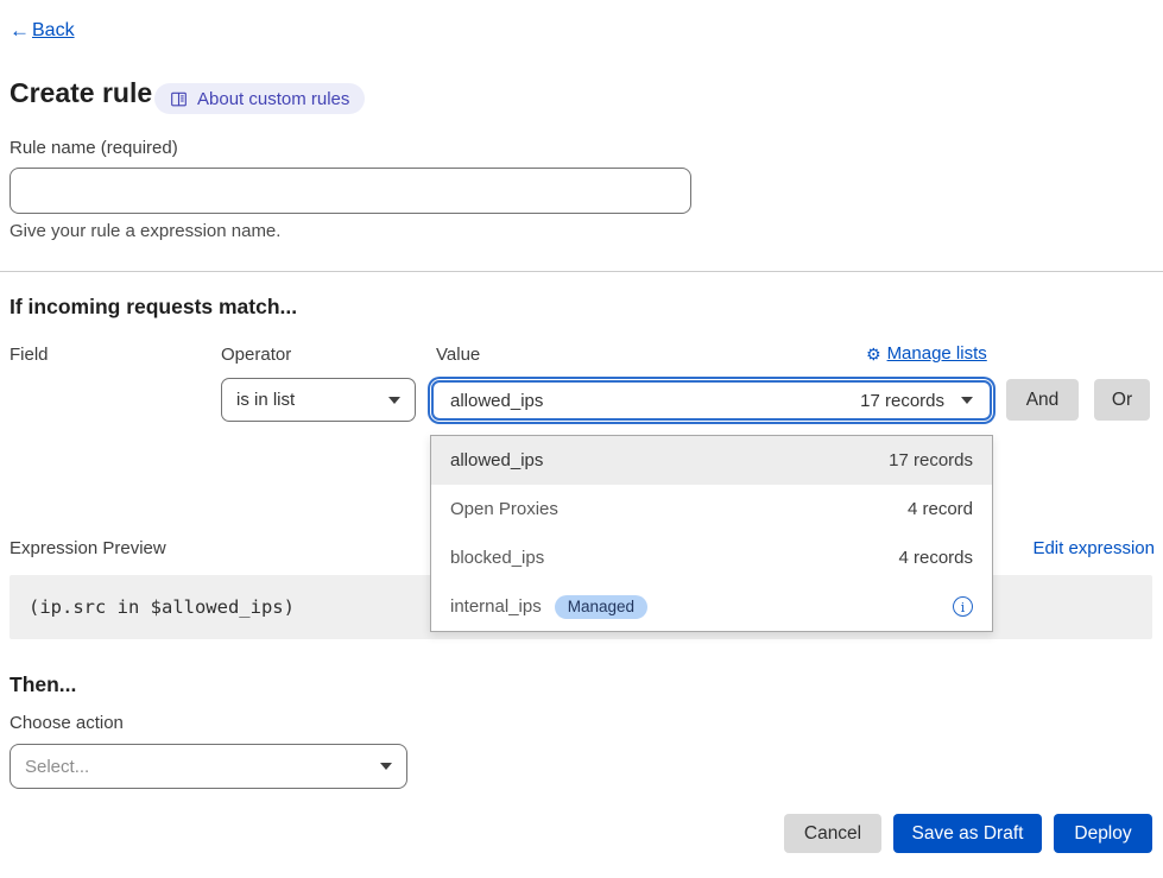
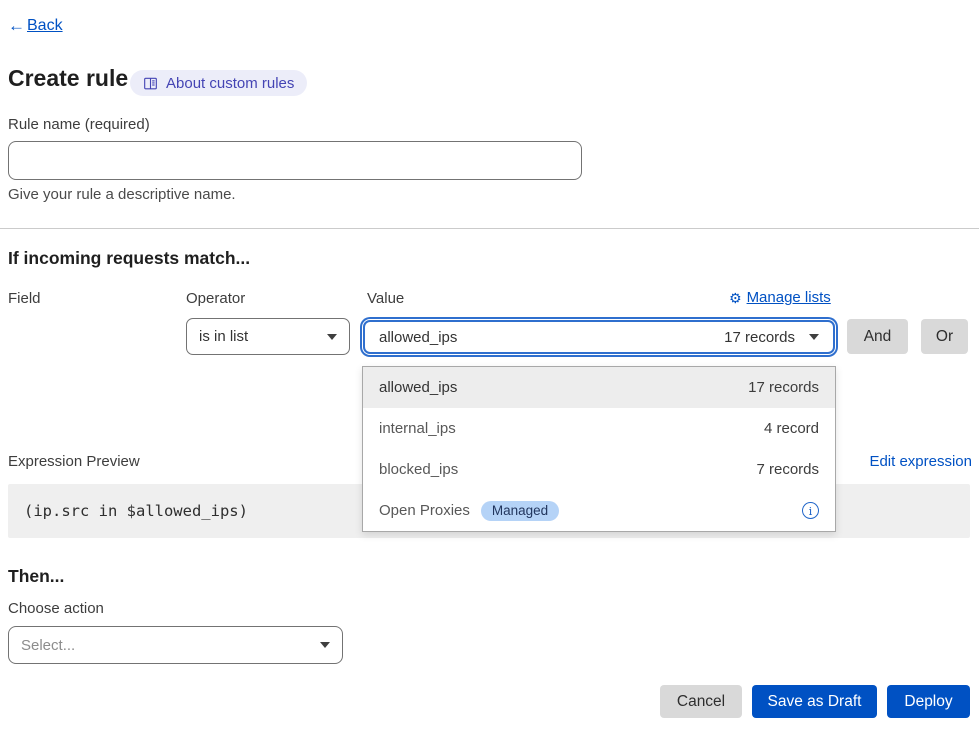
  ←
  Back
  Create rule
  About custom rules
  Rule name (required)
- Give your rule a expression name.
+ Give your rule a descriptive name.
  If incoming requests match...
  Field
  Operator
  Value
  ⚙
  Manage lists
  is in list
  allowed_ips
  17 records
  And
  Or
  allowed_ips
  17 records
- Open Proxies
+ internal_ips
  4 record
  blocked_ips
- 4 records
+ 7 records
- internal_ips
+ Open Proxies
  Managed
  i
  Expression Preview
  Edit expression
  (ip.src in $allowed_ips)
  Then...
  Choose action
  Select...
  Cancel
  Save as Draft
  Deploy
